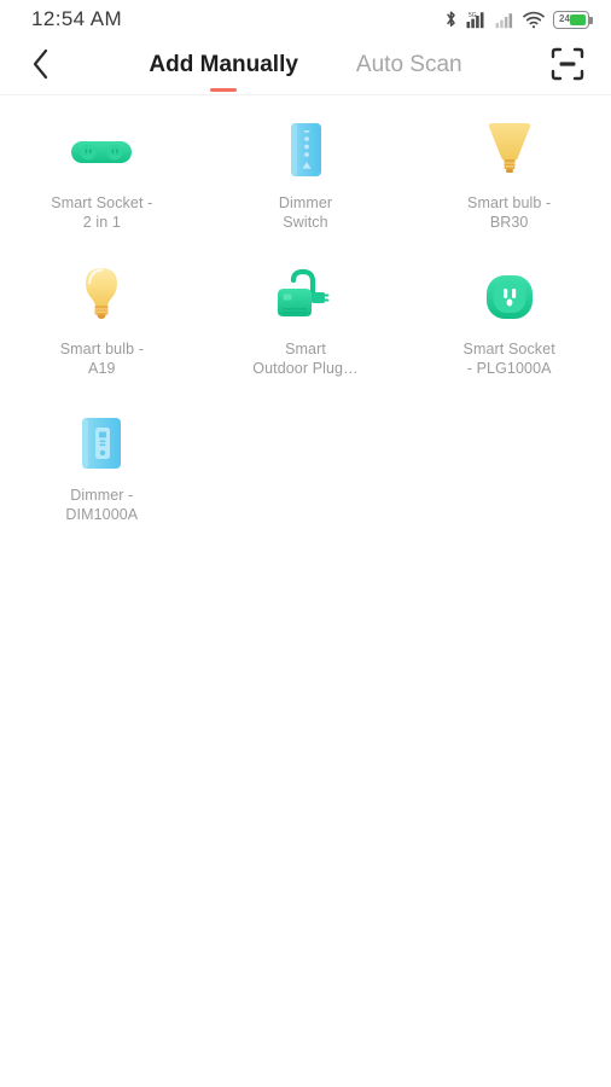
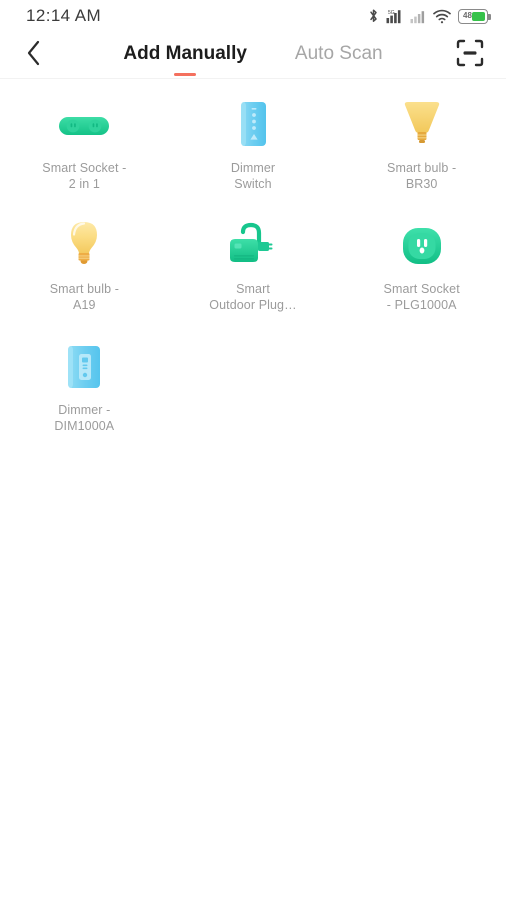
- 12:54 AM
+ 12:14 AM
- 24
+ 48
  Add Manually
  Auto Scan
  Smart Socket -
  2 in 1
  Dimmer
  Switch
  Smart bulb -
  BR30
  Smart bulb -
  A19
  Smart
  Outdoor Plug…
  Smart Socket
  - PLG1000A
  Dimmer -
  DIM1000A
